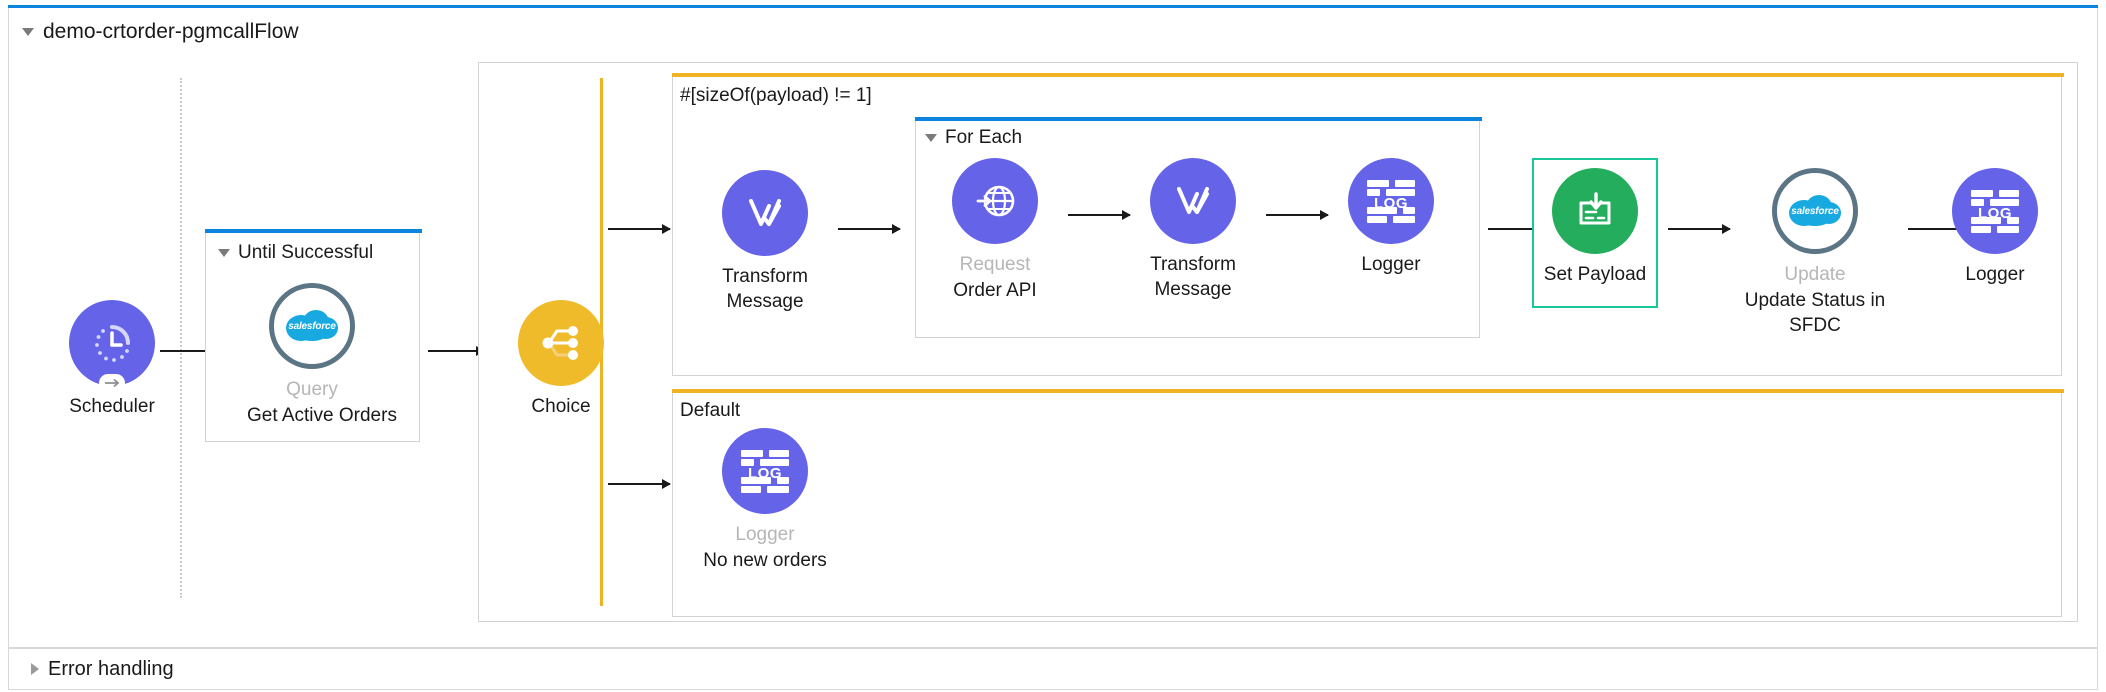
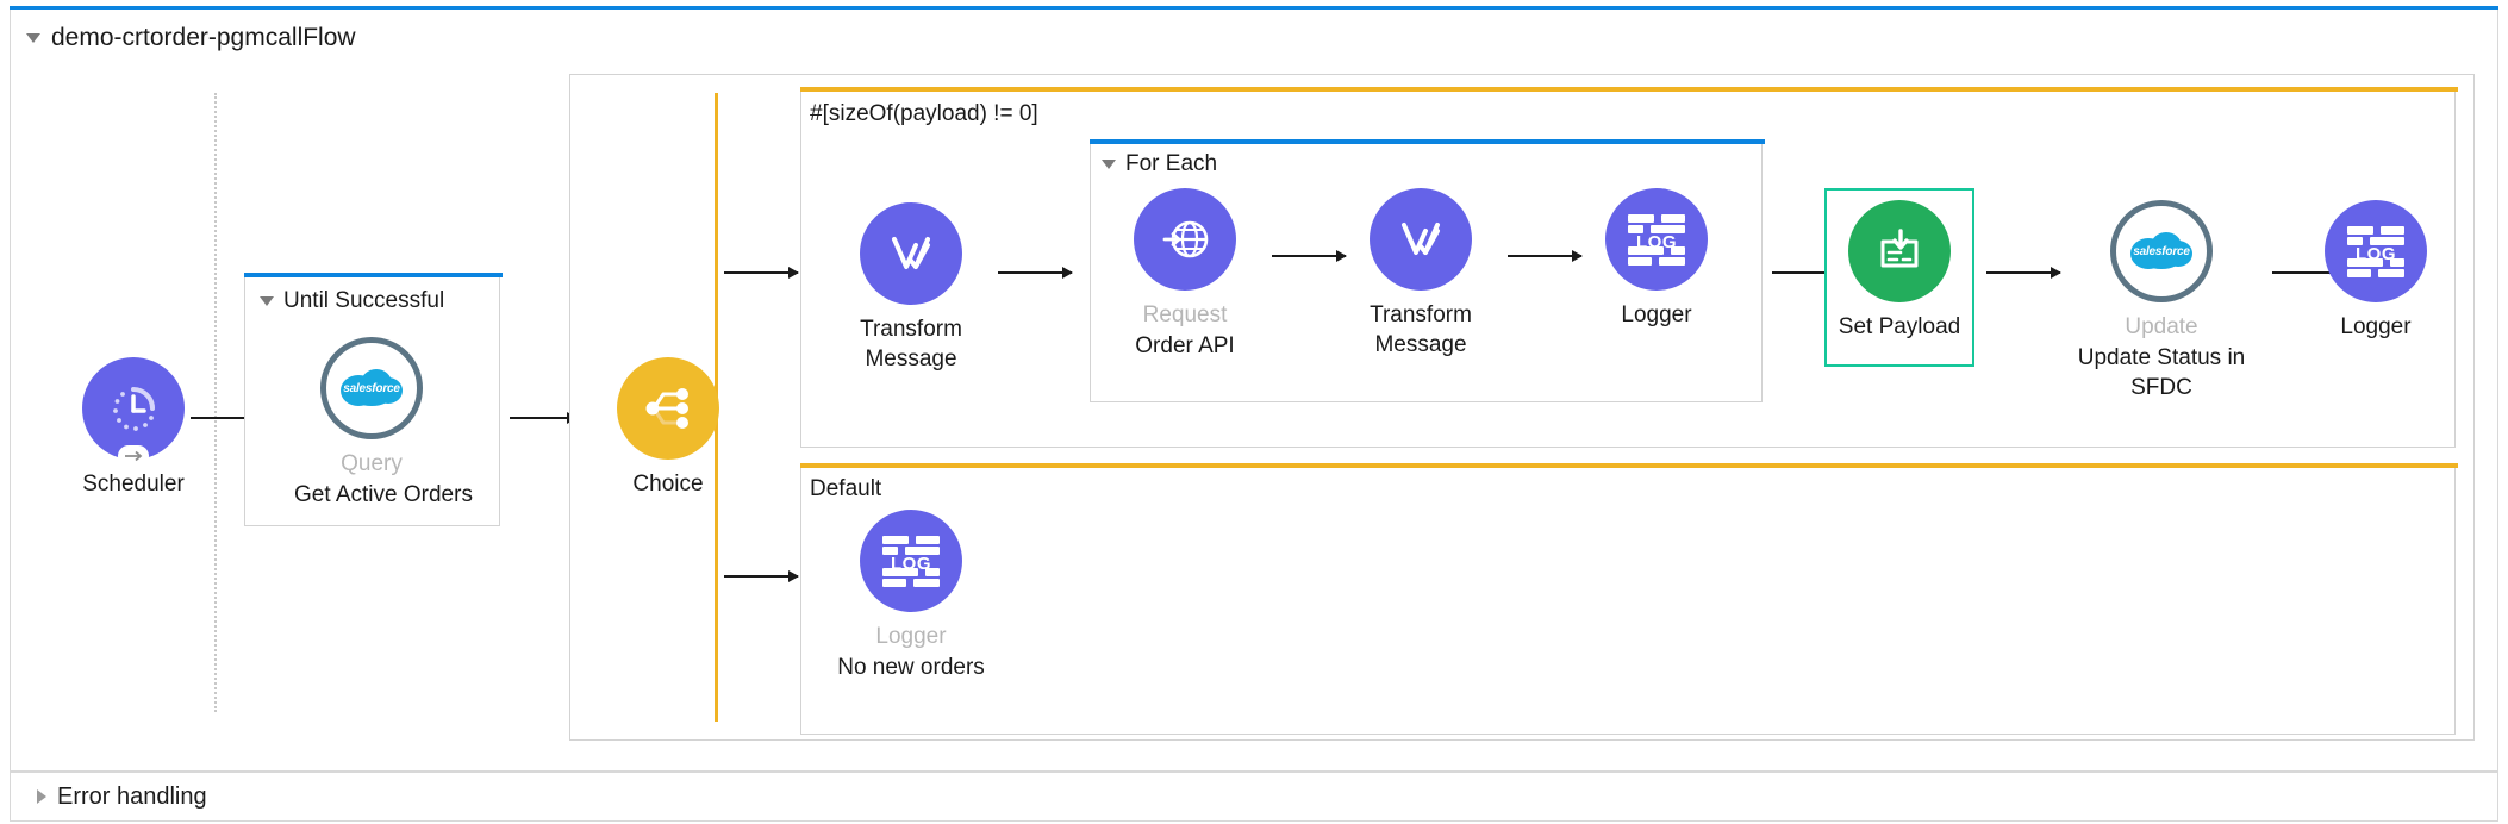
  demo-crtorder-pgmcallFlow
  Scheduler
  Until Successful
  salesforce
  Query
  Get Active Orders
  Choice
- #[sizeOf(payload) != 1]
+ #[sizeOf(payload) != 0]
  Transform
  Message
  For Each
  Request
  Order API
  Transform
  Message
  LOG
  Logger
  Set Payload
  salesforce
  Update
  Update Status in
  SFDC
  LOG
  Logger
  Default
  LOG
  Logger
  No new orders
  Error handling
